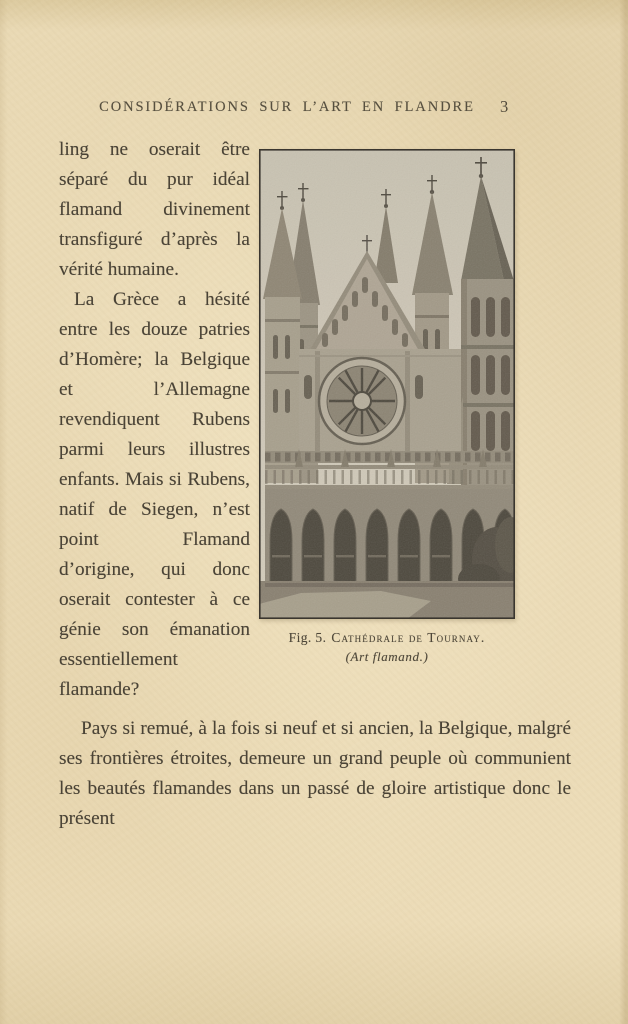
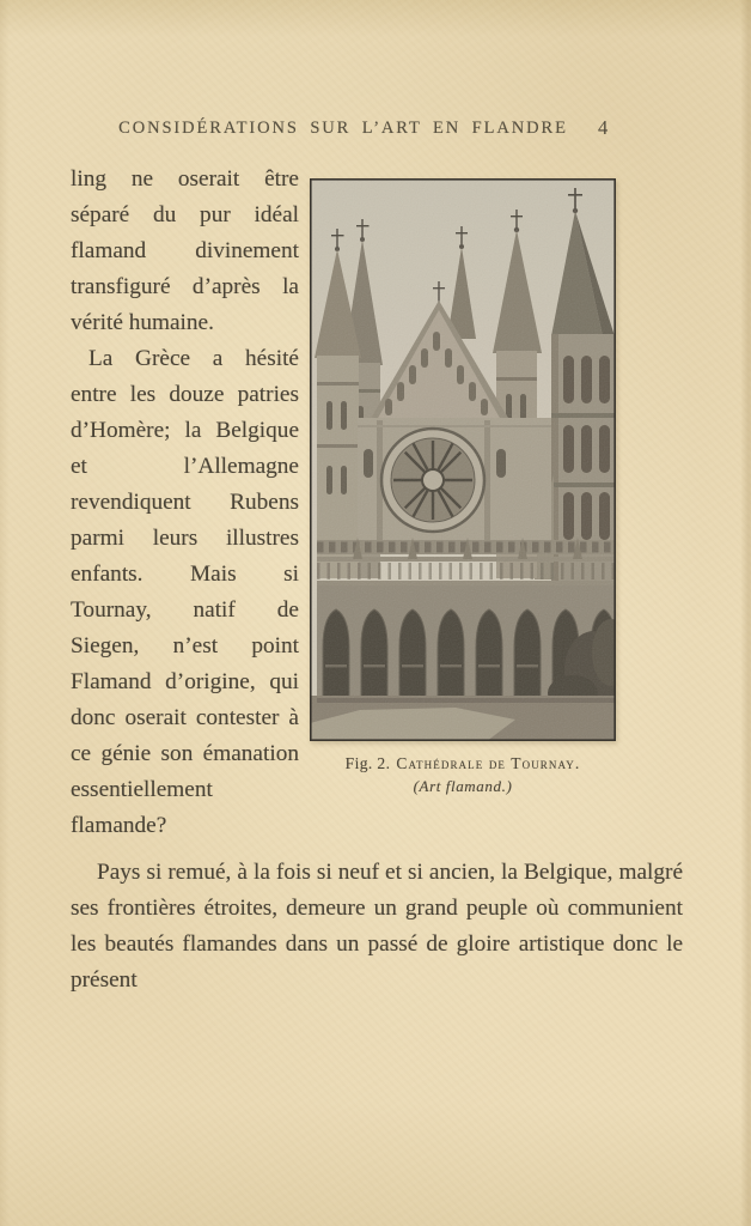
  CONSIDÉRATIONS SUR L’ART EN FLANDRE
- 3
+ 4
  ling ne oserait être séparé du pur idéal flamand divinement transfiguré d’après la vérité humaine.
- La Grèce a hésité entre les douze patries d’Homère; la Belgique et l’Allemagne revendiquent Rubens parmi leurs illustres enfants. Mais si Rubens, natif de Siegen, n’est point Flamand d’origine, qui donc oserait contester à ce génie son émanation essentiellement flamande?
+ La Grèce a hésité entre les douze patries d’Homère; la Belgique et l’Allemagne revendiquent Rubens parmi leurs illustres enfants. Mais si Tournay, natif de Siegen, n’est point Flamand d’origine, qui donc oserait contester à ce génie son émanation essentiellement flamande?
- Fig. 5. Cathédrale de Tournay.
+ Fig. 2. Cathédrale de Tournay.
  (Art flamand.)
  Pays si remué, à la fois si neuf et si ancien, la Belgique, malgré ses frontières étroites, demeure un grand peuple où communient les beautés flamandes dans un passé de gloire artistique donc le présent
